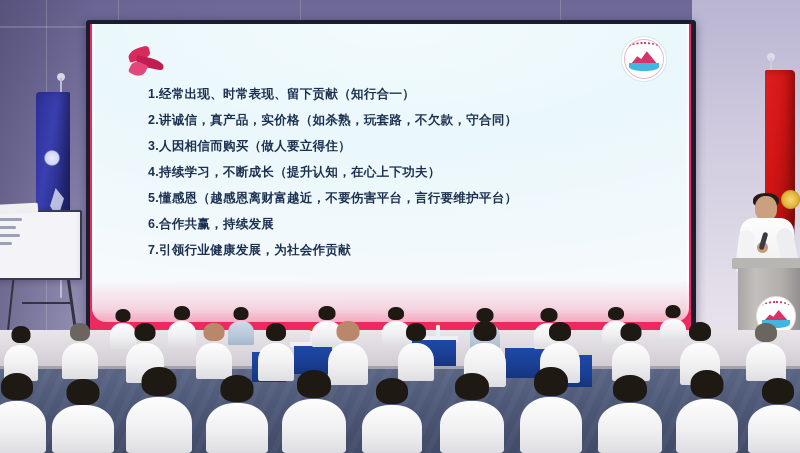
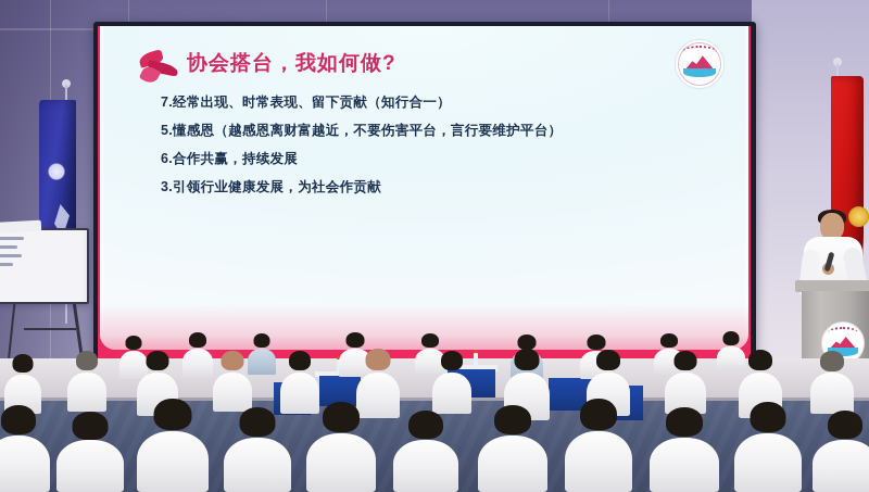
+ 协会搭台，我如何做?
- 1.经常出现、时常表现、留下贡献（知行合一）
+ 7.经常出现、时常表现、留下贡献（知行合一）
- 2.讲诚信，真产品，实价格（如杀熟，玩套路，不欠款，守合同）
- 3.人因相信而购买（做人要立得住）
- 4.持续学习，不断成长（提升认知，在心上下功夫）
  5.懂感恩（越感恩离财富越近，不要伤害平台，言行要维护平台）
  6.合作共赢，持续发展
- 7.引领行业健康发展，为社会作贡献
+ 3.引领行业健康发展，为社会作贡献
